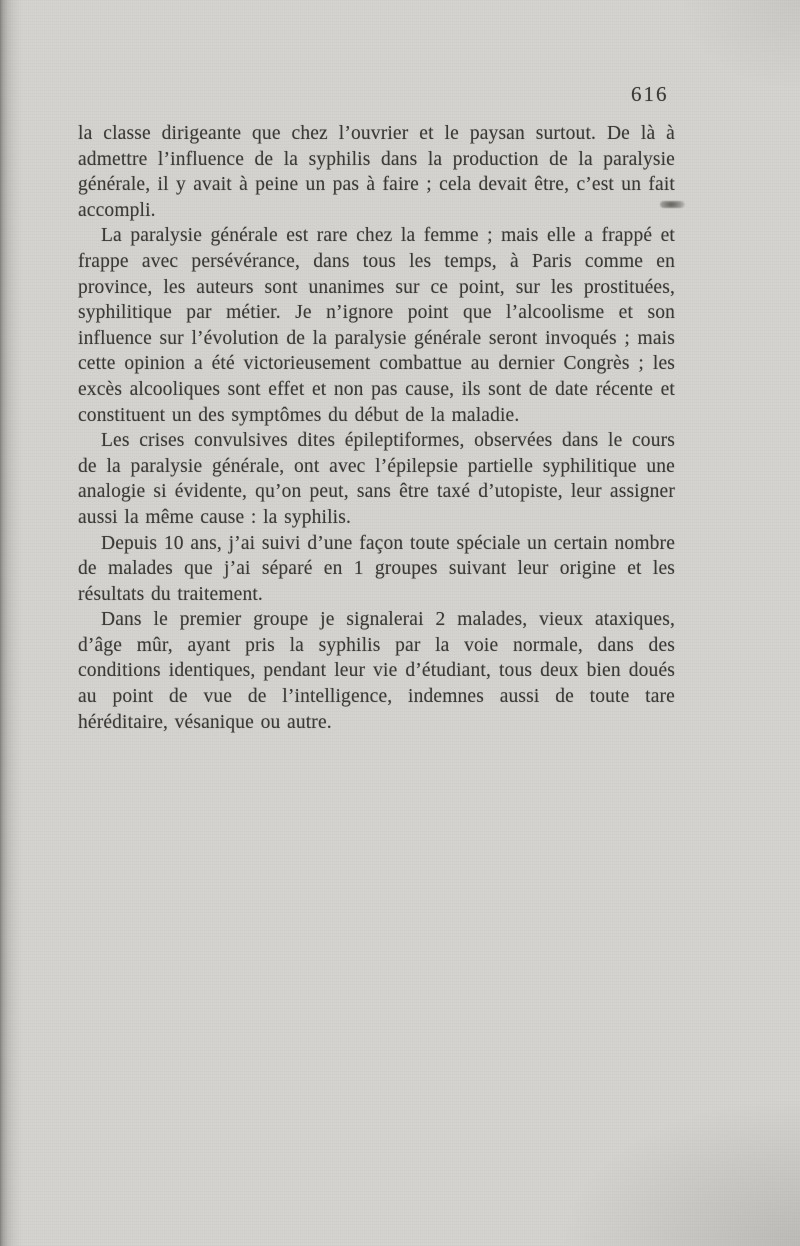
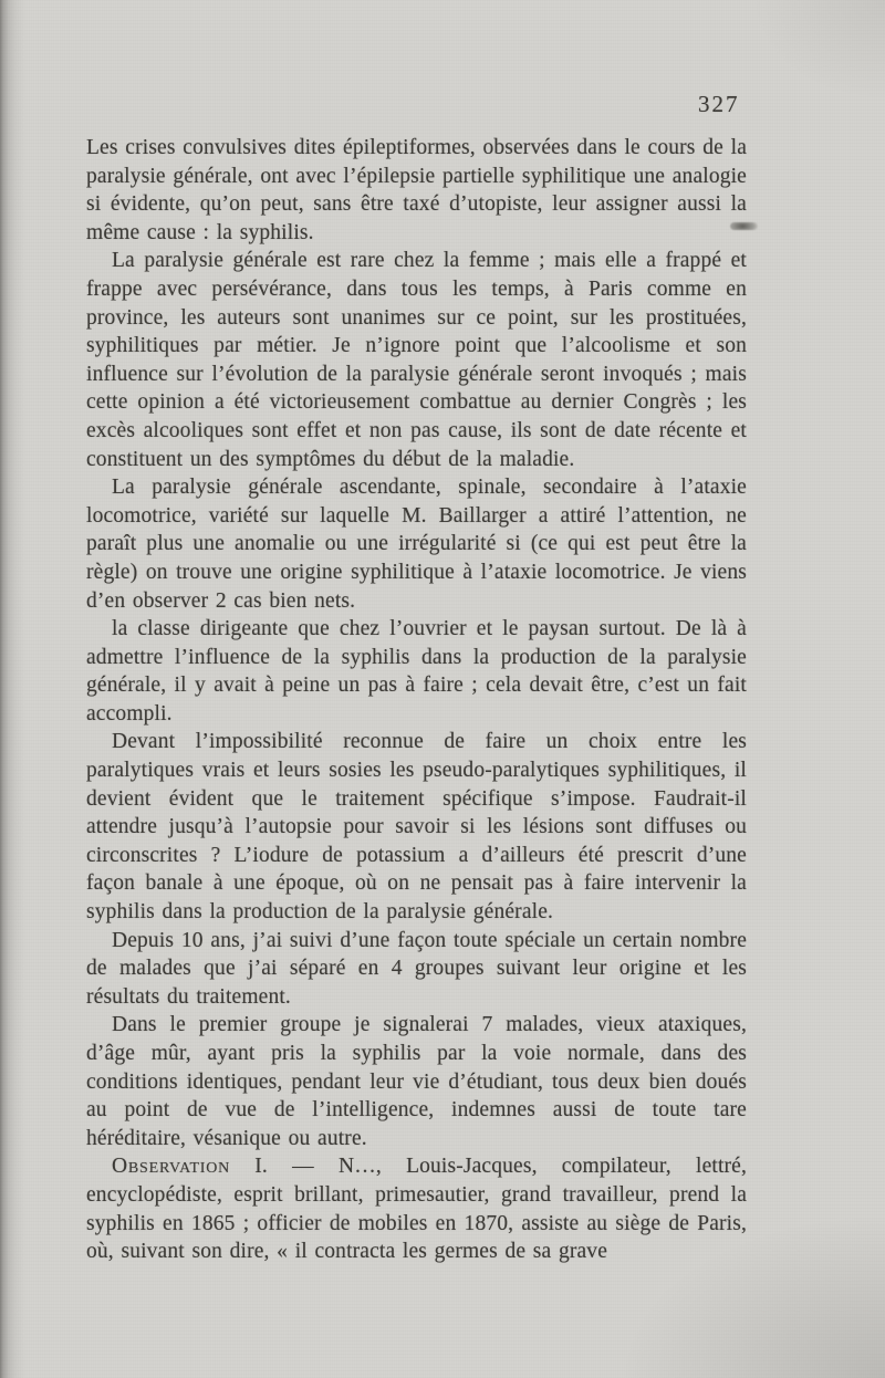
- 616
+ 327
- la classe dirigeante que chez l’ouvrier et le paysan surtout. De là à admettre l’influence de la syphilis dans la production de la paralysie générale, il y avait à peine un pas à faire ; cela devait être, c’est un fait accompli.
+ Les crises convulsives dites épileptiformes, observées dans le cours de la paralysie générale, ont avec l’épilepsie partielle syphilitique une analogie si évidente, qu’on peut, sans être taxé d’utopiste, leur assigner aussi la même cause : la syphilis.
- La paralysie générale est rare chez la femme ; mais elle a frappé et frappe avec persévérance, dans tous les temps, à Paris comme en province, les auteurs sont unanimes sur ce point, sur les prostituées, syphilitique par métier. Je n’ignore point que l’alcoolisme et son influence sur l’évolution de la paralysie générale seront invoqués ; mais cette opinion a été victorieusement combattue au dernier Congrès ; les excès alcooliques sont effet et non pas cause, ils sont de date récente et constituent un des symptômes du début de la maladie.
+ La paralysie générale est rare chez la femme ; mais elle a frappé et frappe avec persévérance, dans tous les temps, à Paris comme en province, les auteurs sont unanimes sur ce point, sur les prostituées, syphilitiques par métier. Je n’ignore point que l’alcoolisme et son influence sur l’évolution de la paralysie générale seront invoqués ; mais cette opinion a été victorieusement combattue au dernier Congrès ; les excès alcooliques sont effet et non pas cause, ils sont de date récente et constituent un des symptômes du début de la maladie.
+ La paralysie générale ascendante, spinale, secondaire à l’ataxie locomotrice, variété sur laquelle M. Baillarger a attiré l’attention, ne paraît plus une anomalie ou une irrégularité si (ce qui est peut être la règle) on trouve une origine syphilitique à l’ataxie locomotrice. Je viens d’en observer 2 cas bien nets.
- Les crises convulsives dites épileptiformes, observées dans le cours de la paralysie générale, ont avec l’épilepsie partielle syphilitique une analogie si évidente, qu’on peut, sans être taxé d’utopiste, leur assigner aussi la même cause : la syphilis.
+ la classe dirigeante que chez l’ouvrier et le paysan surtout. De là à admettre l’influence de la syphilis dans la production de la paralysie générale, il y avait à peine un pas à faire ; cela devait être, c’est un fait accompli.
+ Devant l’impossibilité reconnue de faire un choix entre les paralytiques vrais et leurs sosies les pseudo-paralytiques syphilitiques, il devient évident que le traitement spécifique s’impose. Faudrait-il attendre jusqu’à l’autopsie pour savoir si les lésions sont diffuses ou circonscrites ? L’iodure de potassium a d’ailleurs été prescrit d’une façon banale à une époque, où on ne pensait pas à faire intervenir la syphilis dans la production de la paralysie générale.
- Depuis 10 ans, j’ai suivi d’une façon toute spéciale un certain nombre de malades que j’ai séparé en 1 groupes suivant leur origine et les résultats du traitement.
+ Depuis 10 ans, j’ai suivi d’une façon toute spéciale un certain nombre de malades que j’ai séparé en 4 groupes suivant leur origine et les résultats du traitement.
- Dans le premier groupe je signalerai 2 malades, vieux ataxiques, d’âge mûr, ayant pris la syphilis par la voie normale, dans des conditions identiques, pendant leur vie d’étudiant, tous deux bien doués au point de vue de l’intelligence, indemnes aussi de toute tare héréditaire, vésanique ou autre.
+ Dans le premier groupe je signalerai 7 malades, vieux ataxiques, d’âge mûr, ayant pris la syphilis par la voie normale, dans des conditions identiques, pendant leur vie d’étudiant, tous deux bien doués au point de vue de l’intelligence, indemnes aussi de toute tare héréditaire, vésanique ou autre.
+ Observation I. — N…, Louis-Jacques, compilateur, lettré, encyclopédiste, esprit brillant, primesautier, grand travailleur, prend la syphilis en 1865 ; officier de mobiles en 1870, assiste au siège de Paris, où, suivant son dire, « il contracta les germes de sa grave
